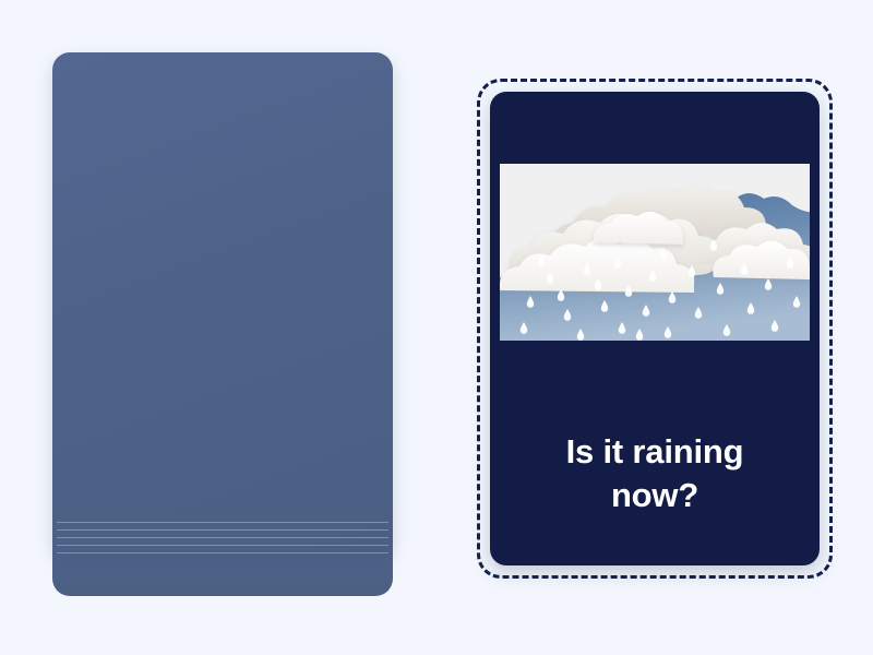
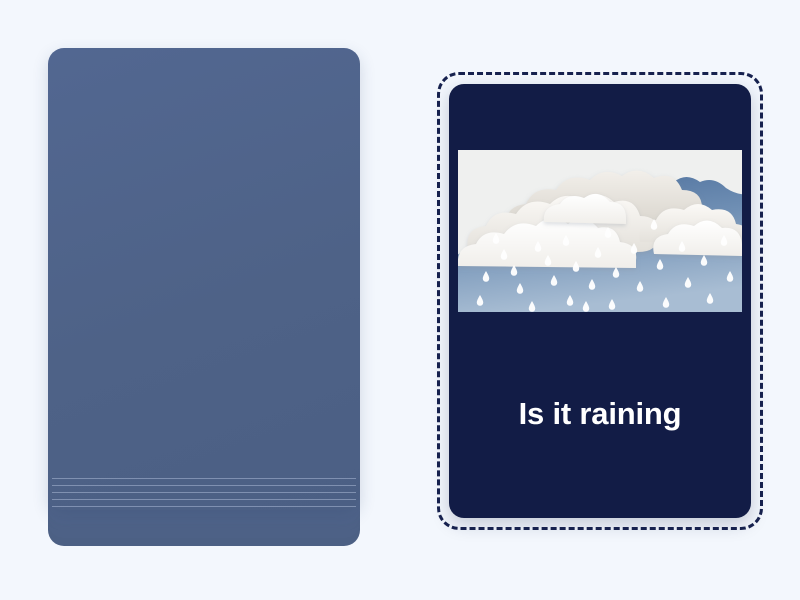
  Is it raining
- now?
